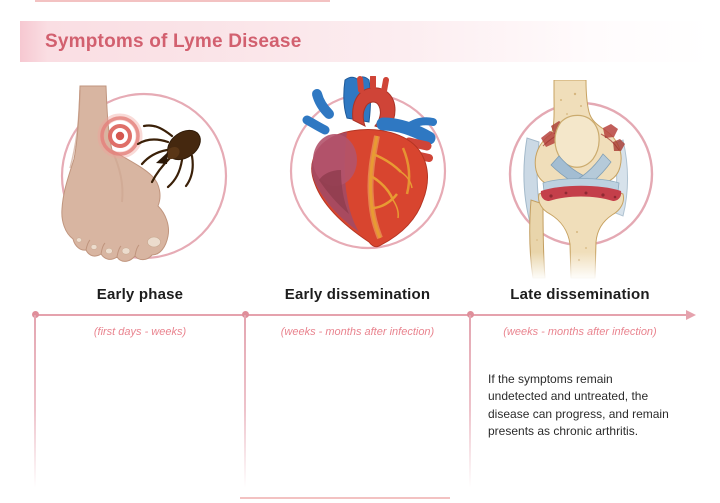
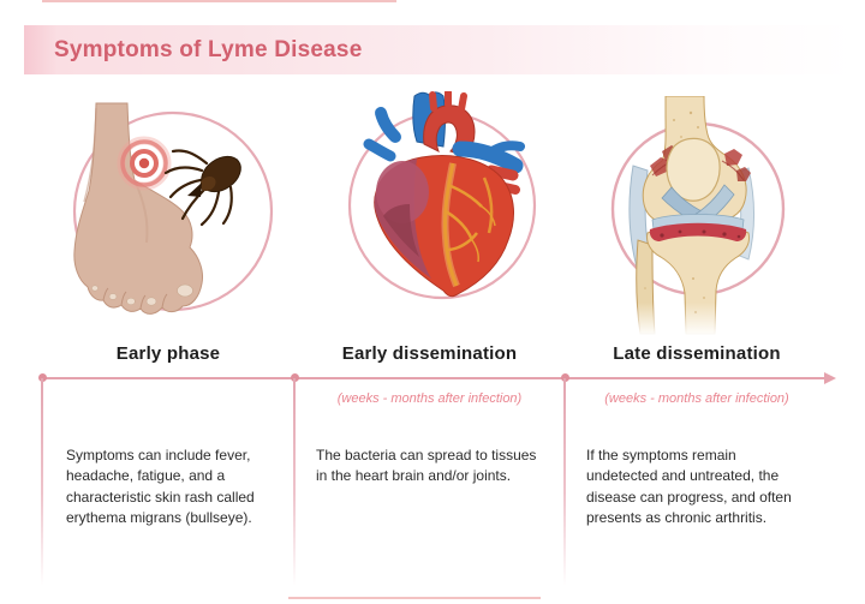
  Symptoms of Lyme Disease
  Early phase
  Early dissemination
  Late dissemination
- (first days - weeks)
  (weeks - months after infection)
  (weeks - months after infection)
+ Symptoms can include fever, headache, fatigue, and a characteristic skin rash called erythema migrans (bullseye).
+ The bacteria can spread to tissues in the heart brain and/or joints.
- If the symptoms remain undetected and untreated, the disease can progress, and remain presents as chronic arthritis.
+ If the symptoms remain undetected and untreated, the disease can progress, and often presents as chronic arthritis.
